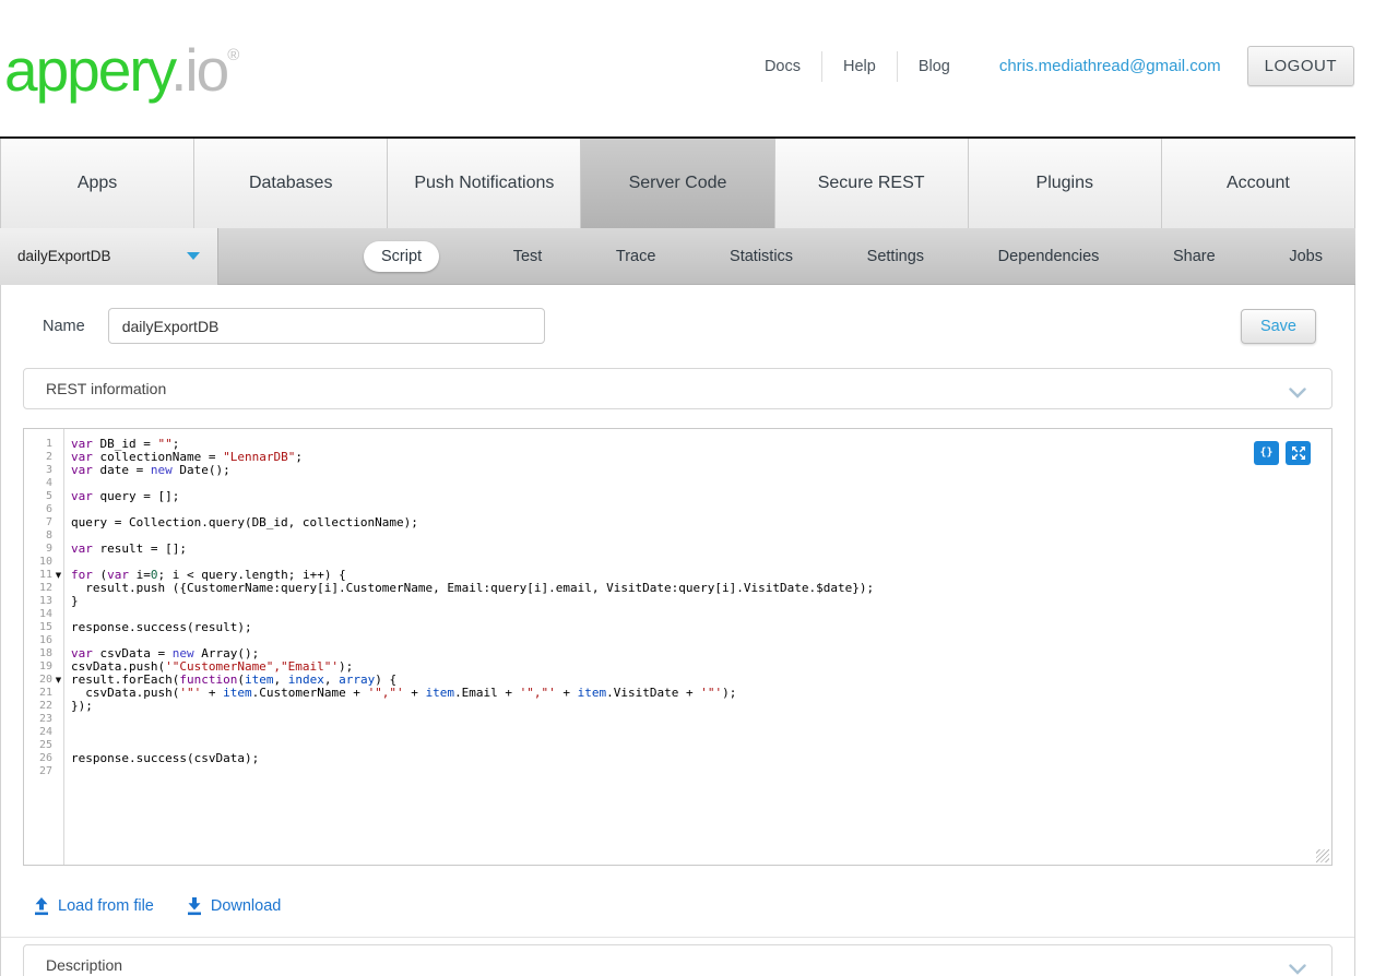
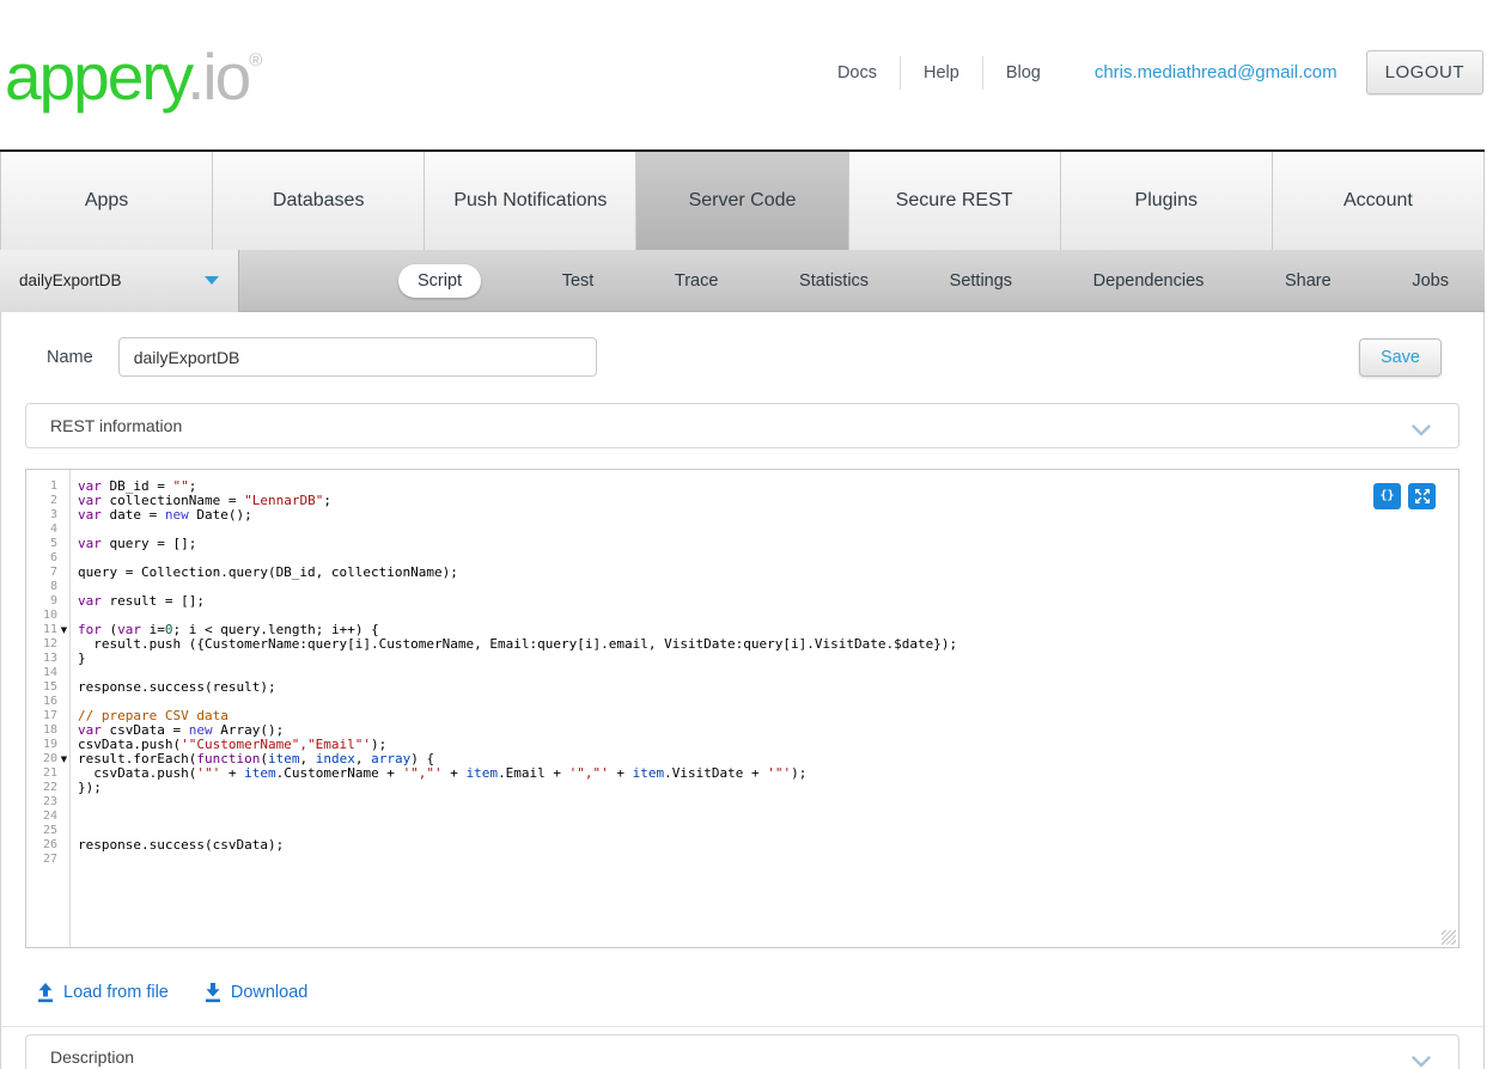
  appery.io®
  Docs
  Help
  Blog
  chris.mediathread@gmail.com
  LOGOUT
  Apps
  Databases
  Push Notifications
  Server Code
  Secure REST
  Plugins
  Account
  dailyExportDB
  Script
  Test
  Trace
  Statistics
  Settings
  Dependencies
  Share
  Jobs
  Name
  dailyExportDB
  Save
  REST information
  1
  var DB_id = "";
  2
  var collectionName = "LennarDB";
  3
  var date = new Date();
  4
  5
  var query = [];
  6
  7
  query = Collection.query(DB_id, collectionName);
  8
  9
  var result = [];
  10
  11
  ▼
  for (var i=0; i < query.length; i++) {
  12
  result.push ({CustomerName:query[i].CustomerName, Email:query[i].email, VisitDate:query[i].VisitDate.$date});
  13
  }
  14
  15
  response.success(result);
  16
+ 17
+ // prepare CSV data
  18
  var csvData = new Array();
  19
  csvData.push('"CustomerName","Email"');
  20
  ▼
  result.forEach(function(item, index, array) {
  21
  csvData.push('"' + item.CustomerName + '","' + item.Email + '","' + item.VisitDate + '"');
  22
  });
  23
  24
  25
  26
  response.success(csvData);
  27
  {}
  Load from file
  Download
  Description
